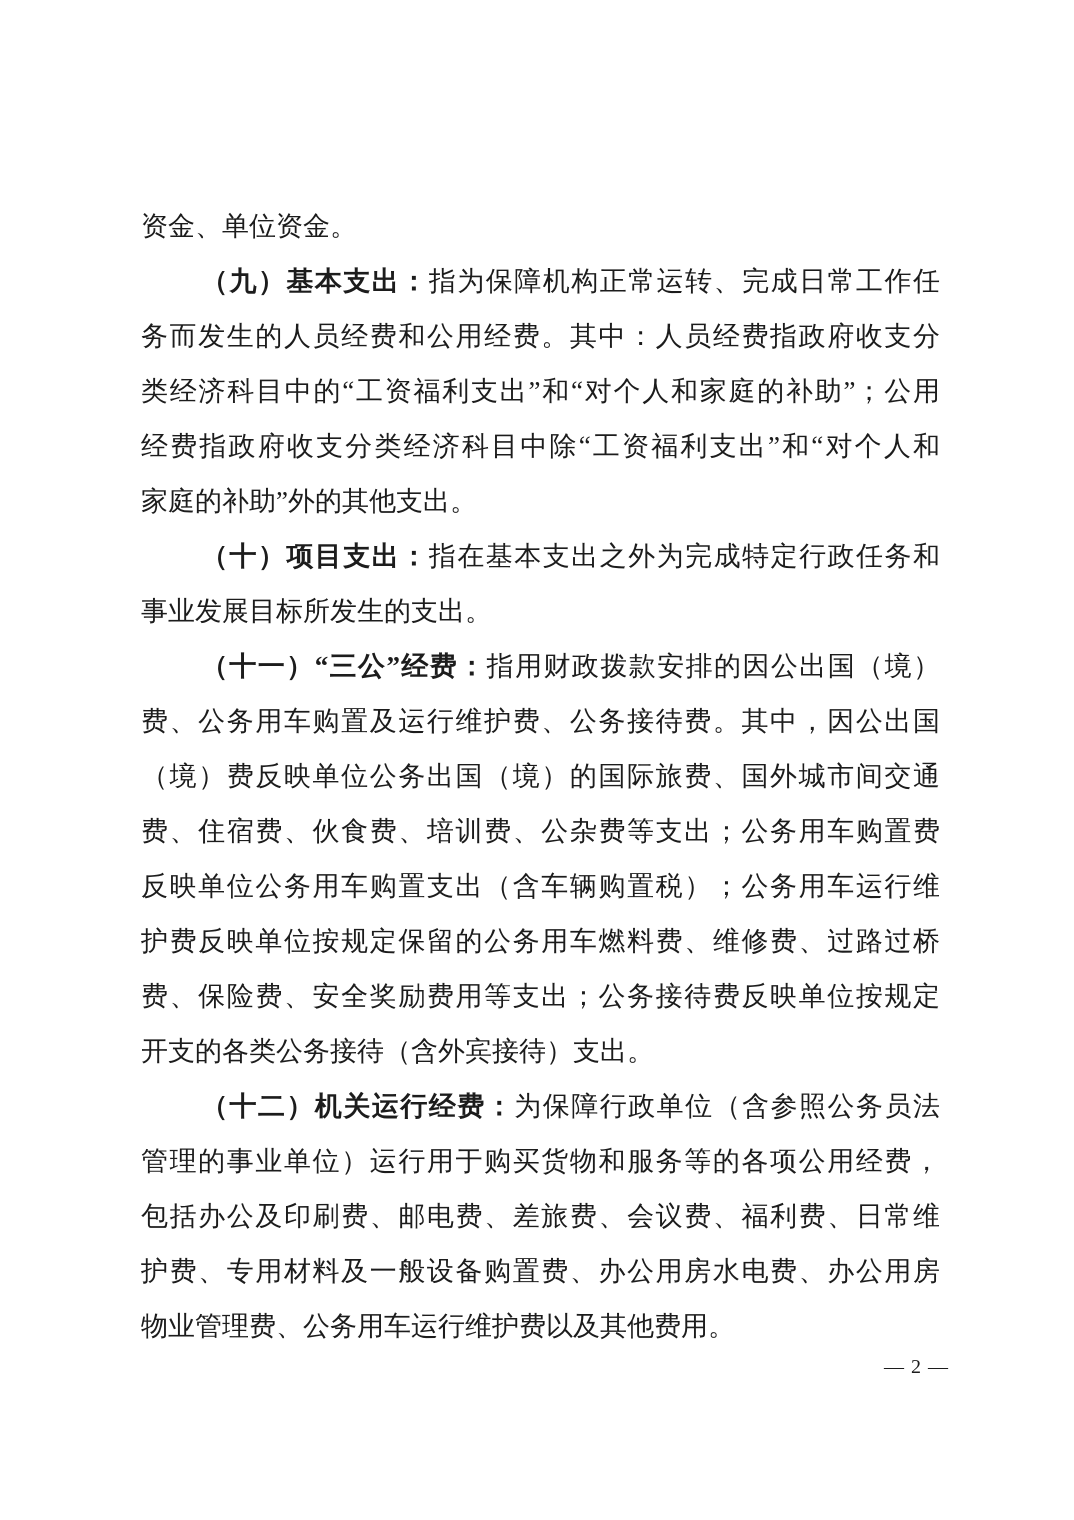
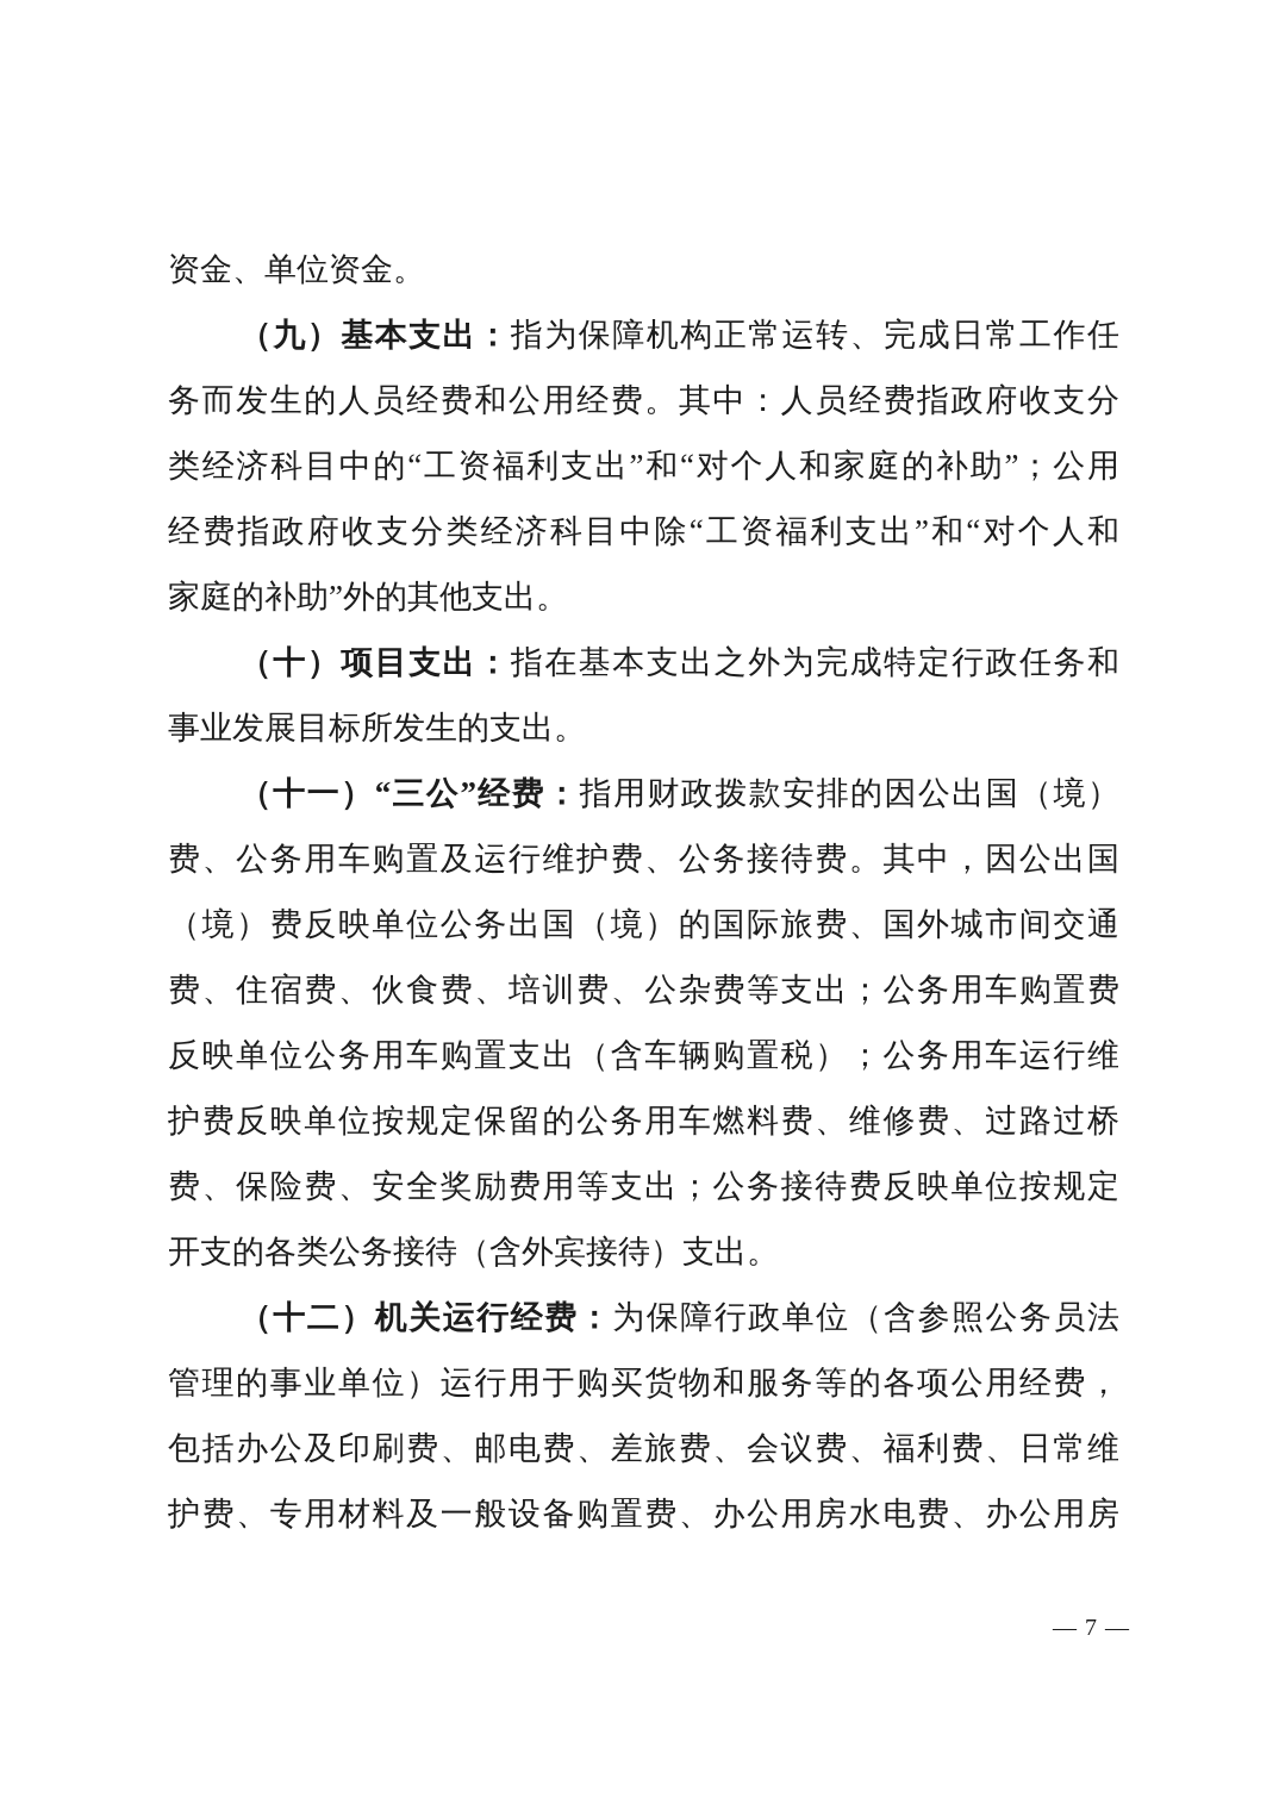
  资金、单位资金。
  （九）基本支出：指为保障机构正常运转、完成日常工作任
  务而发生的人员经费和公用经费。其中：人员经费指政府收支分
  类经济科目中的“工资福利支出”和“对个人和家庭的补助”；公用
  经费指政府收支分类经济科目中除“工资福利支出”和“对个人和
  家庭的补助”外的其他支出。
  （十）项目支出：指在基本支出之外为完成特定行政任务和
  事业发展目标所发生的支出。
  （十一）“三公”经费：指用财政拨款安排的因公出国（境）
  费、公务用车购置及运行维护费、公务接待费。其中，因公出国
  （境）费反映单位公务出国（境）的国际旅费、国外城市间交通
  费、住宿费、伙食费、培训费、公杂费等支出；公务用车购置费
  反映单位公务用车购置支出（含车辆购置税）；公务用车运行维
  护费反映单位按规定保留的公务用车燃料费、维修费、过路过桥
  费、保险费、安全奖励费用等支出；公务接待费反映单位按规定
  开支的各类公务接待（含外宾接待）支出。
  （十二）机关运行经费：为保障行政单位（含参照公务员法
  管理的事业单位）运行用于购买货物和服务等的各项公用经费，
  包括办公及印刷费、邮电费、差旅费、会议费、福利费、日常维
  护费、专用材料及一般设备购置费、办公用房水电费、办公用房
- 物业管理费、公务用车运行维护费以及其他费用。
- — 2 —
+ — 7 —
